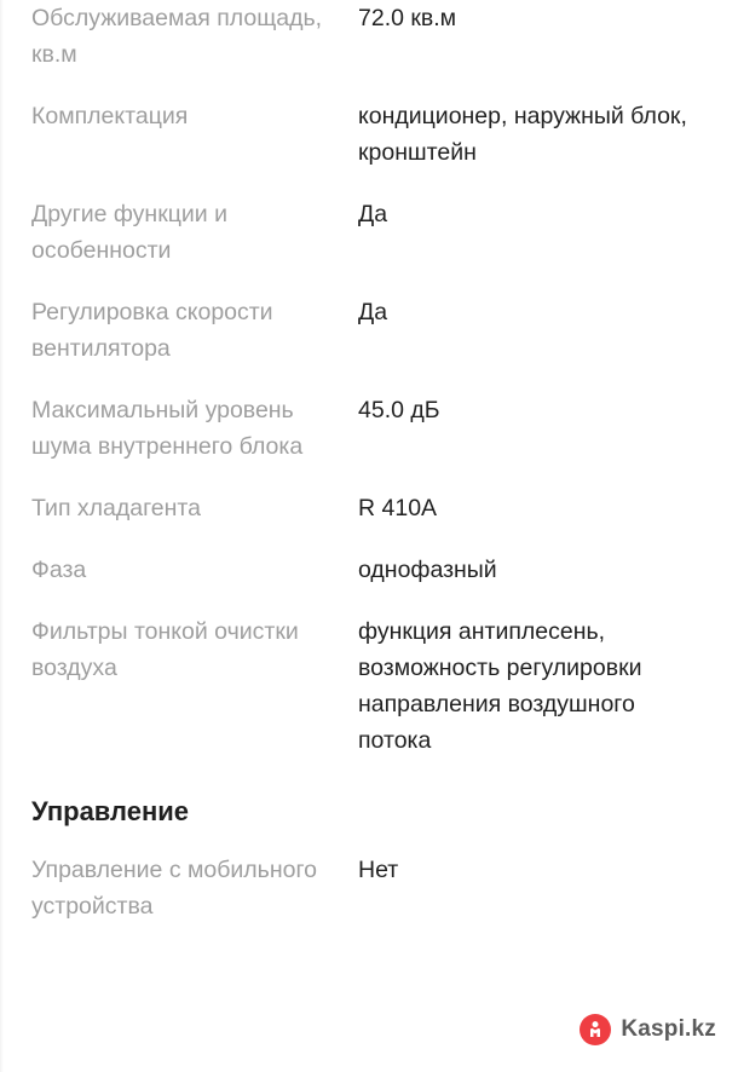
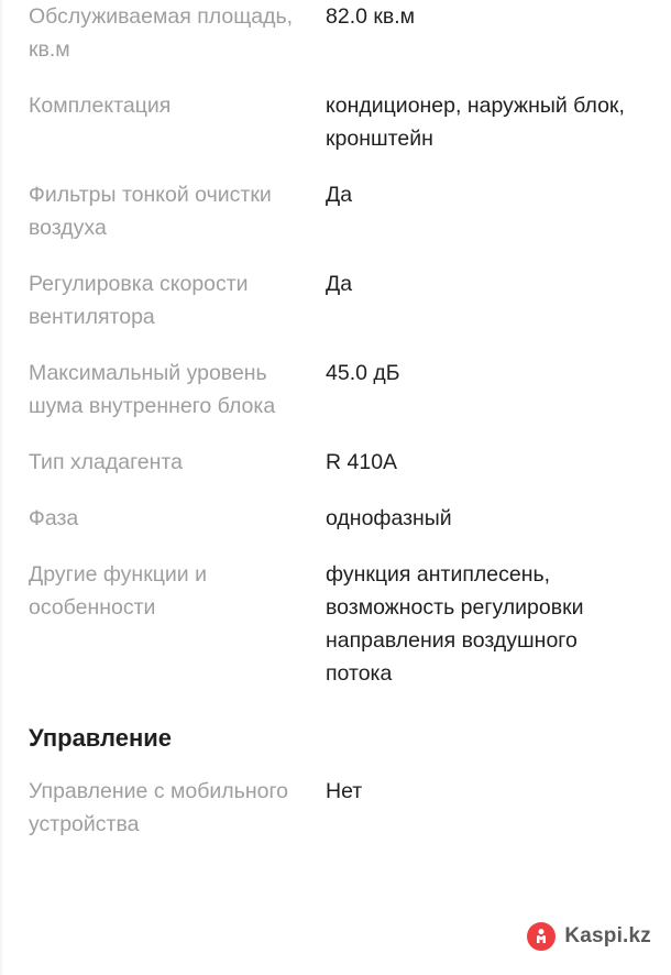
- Обслуживаемая площадь, кв.м	72.0 кв.м
+ Обслуживаемая площадь, кв.м	82.0 кв.м
  Комплектация	кондиционер, наружный блок, кронштейн
- Другие функции и особенности	Да
+ Фильтры тонкой очистки воздуха	Да
  Регулировка скорости вентилятора	Да
  Максимальный уровень шума внутреннего блока	45.0 дБ
  Тип хладагента	R 410A
  Фаза	однофазный
- Фильтры тонкой очистки воздуха	функция антиплесень, возможность регулировки направления воздушного потока
+ Другие функции и особенности	функция антиплесень, возможность регулировки направления воздушного потока
  Управление
  Управление с мобильного устройства	Нет
  Kaspi.kz
